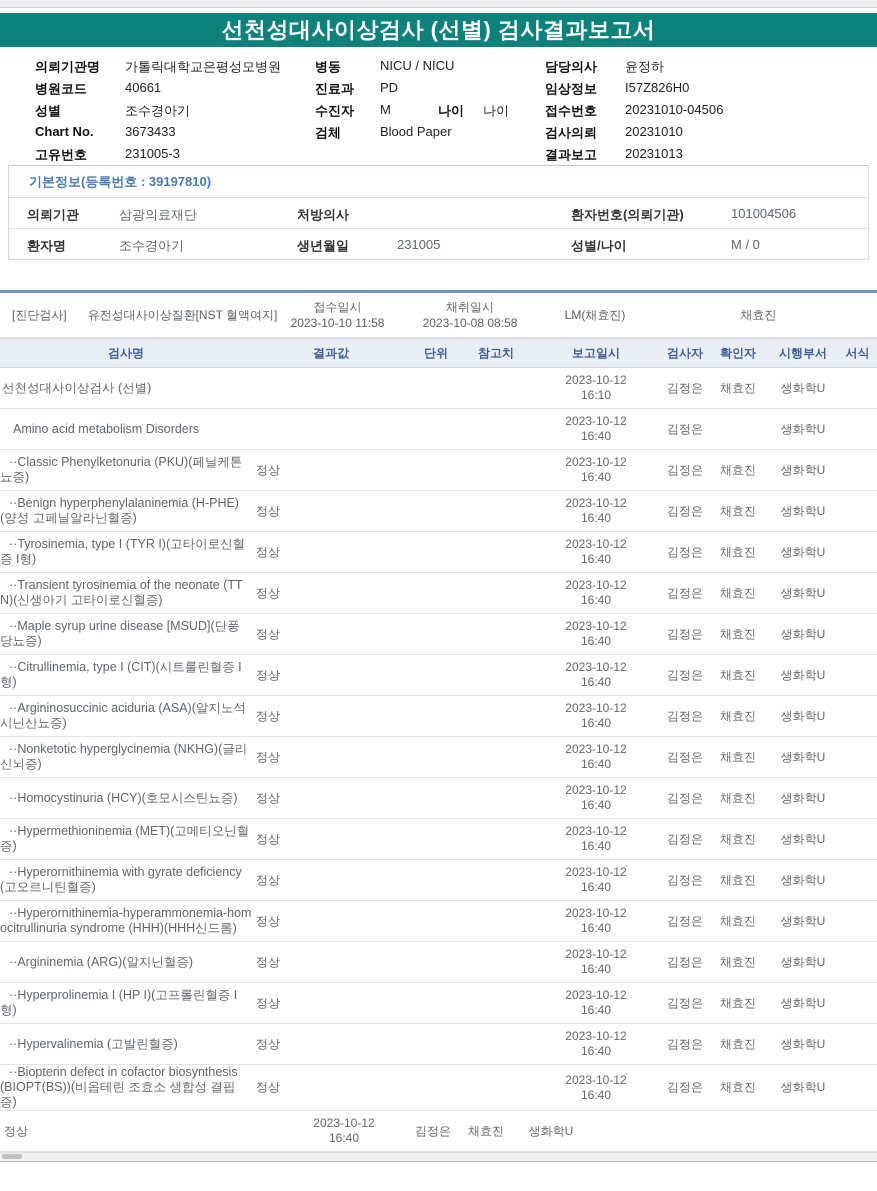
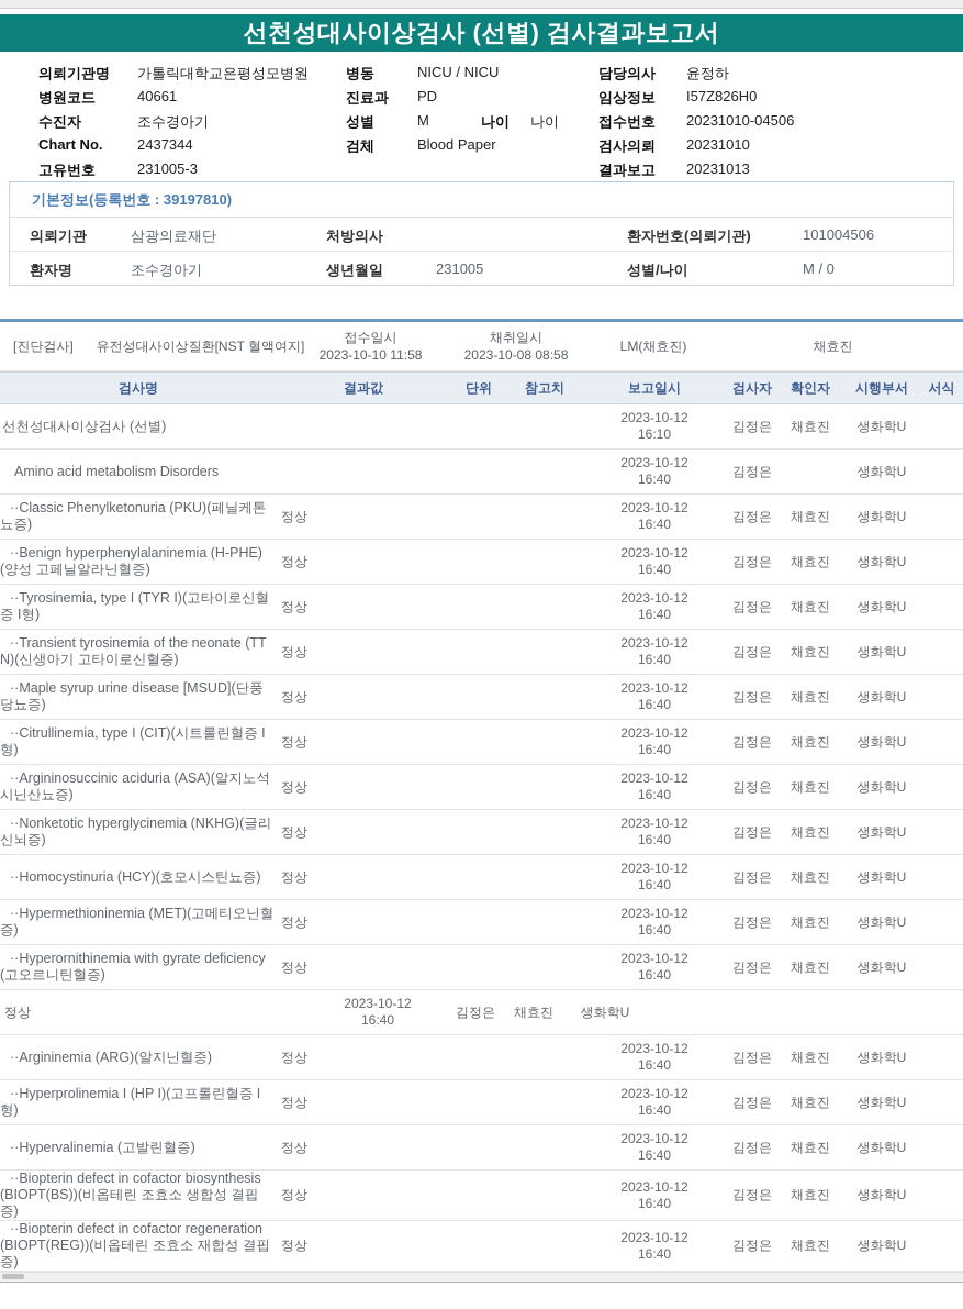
  선천성대사이상검사 (선별) 검사결과보고서
  의뢰기관명
  가톨릭대학교은평성모병원
  병동
  NICU / NICU
  담당의사
  윤정하
  병원코드
  40661
  진료과
  PD
  임상정보
  I57Z826H0
- 성별
+ 수진자
  조수경아기
- 수진자
+ 성별
  M
  나이
  나이
  접수번호
  20231010-04506
  Chart No.
- 3673433
+ 2437344
  검체
  Blood Paper
  검사의뢰
  20231010
  고유번호
  231005-3
  결과보고
  20231013
  기본정보(등록번호 : 39197810)
  의뢰기관
  삼광의료재단
  처방의사
  환자번호(의뢰기관)
  101004506
  환자명
  조수경아기
  생년월일
  231005
  성별/나이
  M / 0
  [진단검사]
  유전성대사이상질환[NST 혈액여지]
  접수일시
  2023-10-10 11:58
  채취일시
  2023-10-08 08:58
  LM(채효진)
  채효진
  검사명
  결과값
  단위
  참고치
  보고일시
  검사자
  확인자
  시행부서
  서식
  선천성대사이상검사 (선별)
  2023-10-12
  16:10
  김정은
  채효진
  생화학U
  Amino acid metabolism Disorders
  2023-10-12
  16:40
  김정은
  생화학U
  ··Classic Phenylketonuria (PKU)(페닐케톤뇨증)
  정상
  2023-10-12
  16:40
  김정은
  채효진
  생화학U
  ··Benign hyperphenylalaninemia (H-PHE)(양성 고페닐알라닌혈증)
  정상
  2023-10-12
  16:40
  김정은
  채효진
  생화학U
  ··Tyrosinemia, type I (TYR I)(고타이로신혈증 I형)
  정상
  2023-10-12
  16:40
  김정은
  채효진
  생화학U
  ··Transient tyrosinemia of the neonate (TTN)(신생아기 고타이로신혈증)
  정상
  2023-10-12
  16:40
  김정은
  채효진
  생화학U
  ··Maple syrup urine disease [MSUD](단풍당뇨증)
  정상
  2023-10-12
  16:40
  김정은
  채효진
  생화학U
  ··Citrullinemia, type I (CIT)(시트룰린혈증 I형)
  정상
  2023-10-12
  16:40
  김정은
  채효진
  생화학U
  ··Argininosuccinic aciduria (ASA)(알지노석시닌산뇨증)
  정상
  2023-10-12
  16:40
  김정은
  채효진
  생화학U
  ··Nonketotic hyperglycinemia (NKHG)(글리신뇌증)
  정상
  2023-10-12
  16:40
  김정은
  채효진
  생화학U
  ··Homocystinuria (HCY)(호모시스틴뇨증)
  정상
  2023-10-12
  16:40
  김정은
  채효진
  생화학U
  ··Hypermethioninemia (MET)(고메티오닌혈증)
  정상
  2023-10-12
  16:40
  김정은
  채효진
  생화학U
  ··Hyperornithinemia with gyrate deficiency(고오르니틴혈증)
  정상
  2023-10-12
  16:40
  김정은
  채효진
  생화학U
- ··Hyperornithinemia-hyperammonemia-homocitrullinuria syndrome (HHH)(HHH신드롬)
  정상
  2023-10-12
  16:40
  김정은
  채효진
  생화학U
  ··Argininemia (ARG)(알지닌혈증)
  정상
  2023-10-12
  16:40
  김정은
  채효진
  생화학U
  ··Hyperprolinemia I (HP I)(고프롤린혈증 I형)
  정상
  2023-10-12
  16:40
  김정은
  채효진
  생화학U
  ··Hypervalinemia (고발린혈증)
  정상
  2023-10-12
  16:40
  김정은
  채효진
  생화학U
  ··Biopterin defect in cofactor biosynthesis (BIOPT(BS))(비옵테린 조효소 생합성 결핍증)
  정상
  2023-10-12
  16:40
  김정은
  채효진
  생화학U
+ ··Biopterin defect in cofactor regeneration (BIOPT(REG))(비옵테린 조효소 재합성 결핍증)
  정상
  2023-10-12
  16:40
  김정은
  채효진
  생화학U
